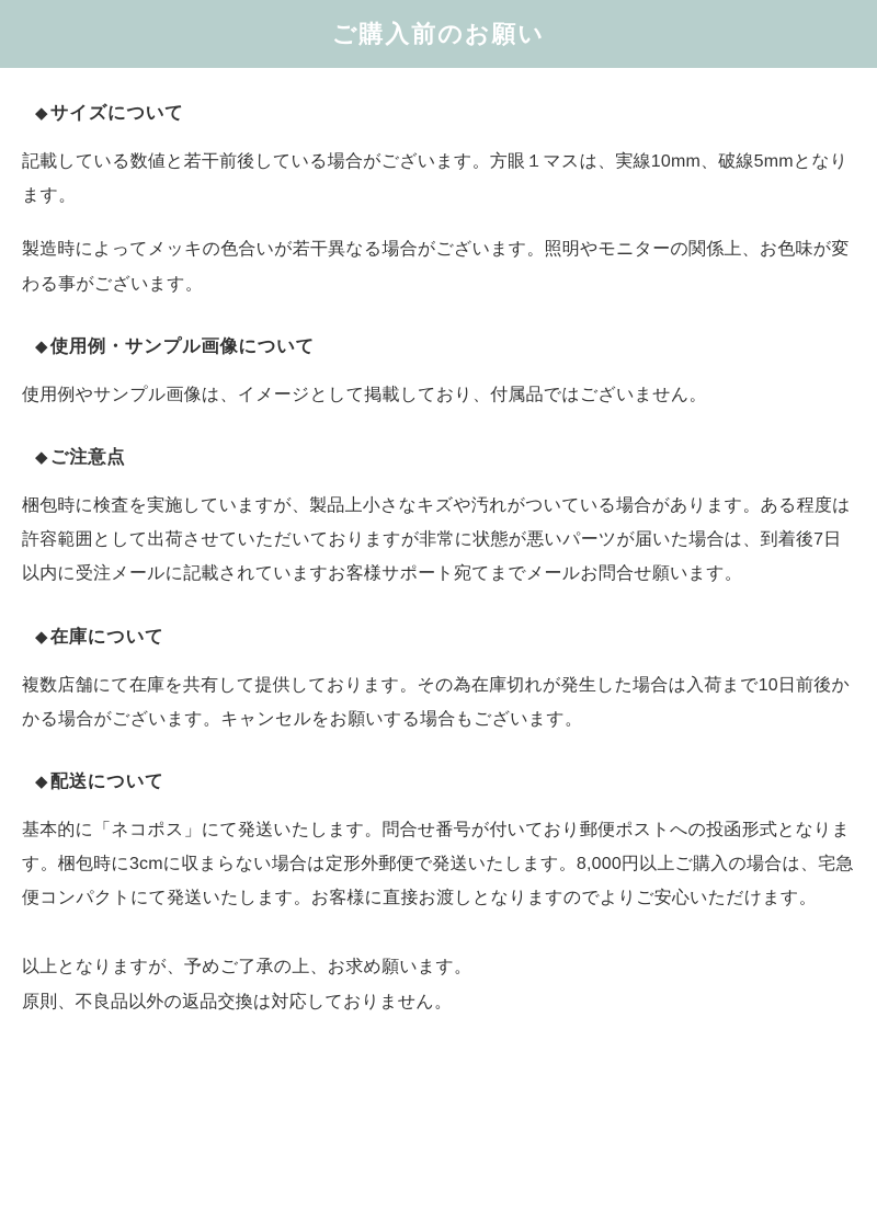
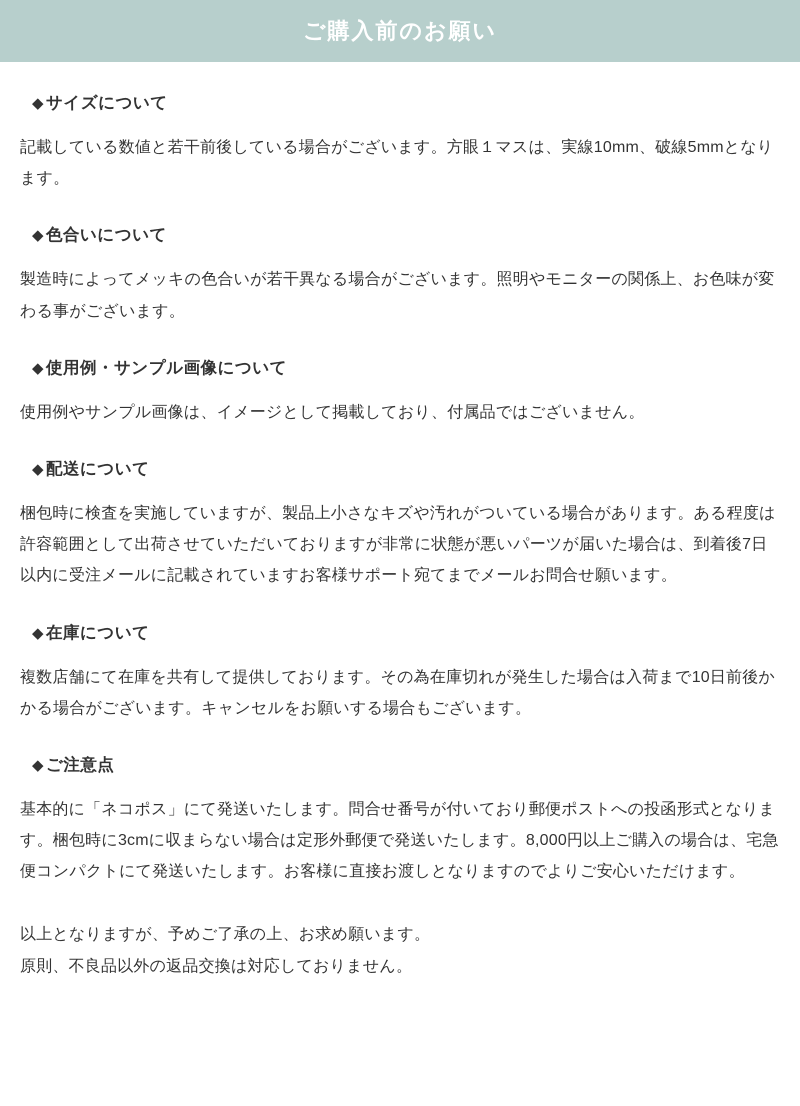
  ご購入前のお願い
  ◆サイズについて
  記載している数値と若干前後している場合がございます。方眼１マスは、実線10mm、破線5mmとなります。
+ ◆色合いについて
  製造時によってメッキの色合いが若干異なる場合がございます。照明やモニターの関係上、お色味が変わる事がございます。
  ◆使用例・サンプル画像について
  使用例やサンプル画像は、イメージとして掲載しており、付属品ではございません。
- ◆ご注意点
+ ◆配送について
  梱包時に検査を実施していますが、製品上小さなキズや汚れがついている場合があります。ある程度は許容範囲として出荷させていただいておりますが非常に状態が悪いパーツが届いた場合は、到着後7日以内に受注メールに記載されていますお客様サポート宛てまでメールお問合せ願います。
  ◆在庫について
  複数店舗にて在庫を共有して提供しております。その為在庫切れが発生した場合は入荷まで10日前後かかる場合がございます。キャンセルをお願いする場合もございます。
- ◆配送について
+ ◆ご注意点
  基本的に「ネコポス」にて発送いたします。問合せ番号が付いており郵便ポストへの投函形式となります。梱包時に3cmに収まらない場合は定形外郵便で発送いたします。8,000円以上ご購入の場合は、宅急便コンパクトにて発送いたします。お客様に直接お渡しとなりますのでよりご安心いただけます。
  以上となりますが、予めご了承の上、お求め願います。
  原則、不良品以外の返品交換は対応しておりません。
